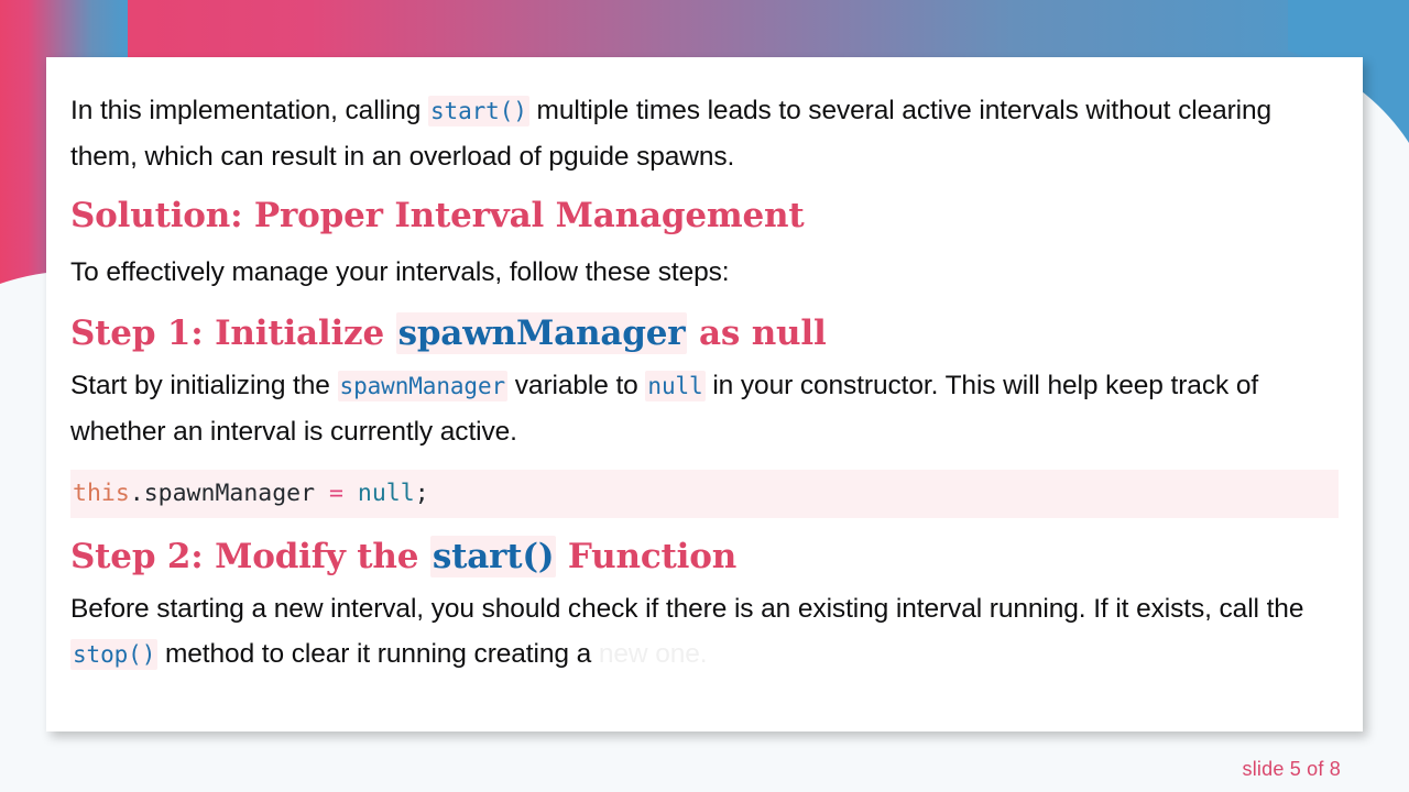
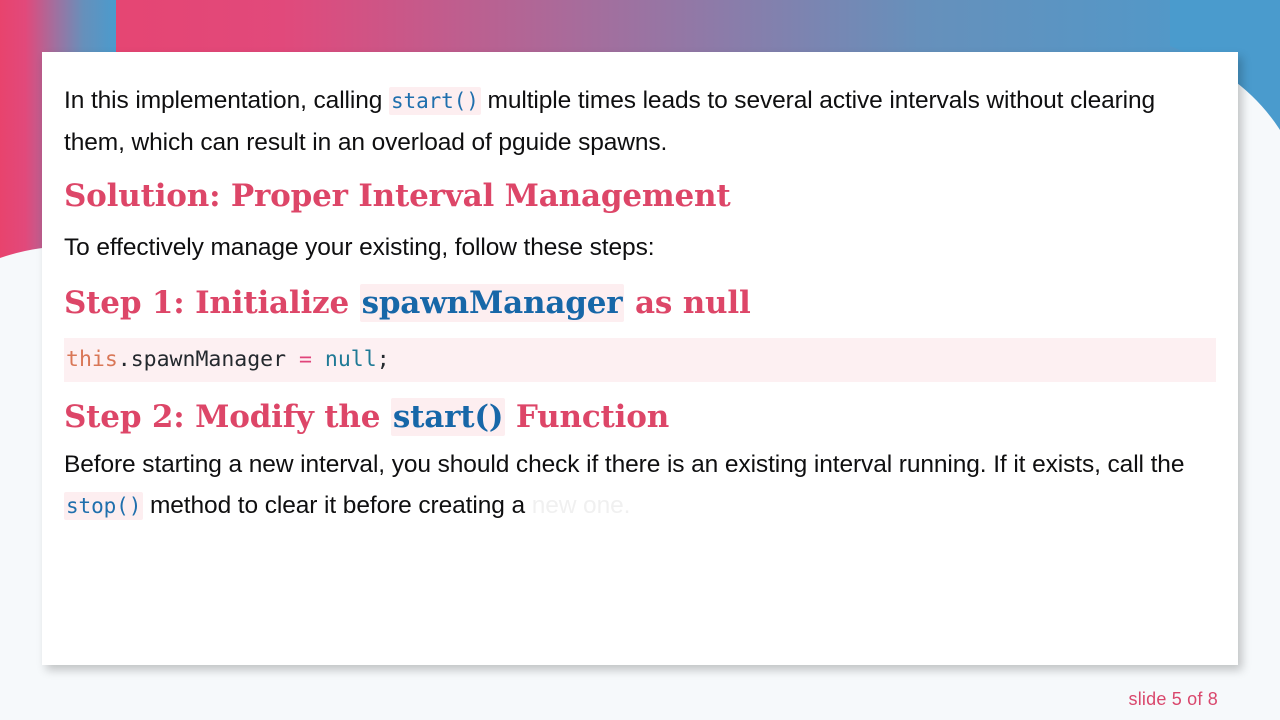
  In this implementation, calling start() multiple times leads to several active intervals without clearing them, which can result in an overload of pguide spawns.
  Solution: Proper Interval Management
- To effectively manage your intervals, follow these steps:
+ To effectively manage your existing, follow these steps:
  Step 1: Initialize spawnManager as null
- Start by initializing the spawnManager variable to null in your constructor. This will help keep track of whether an interval is currently active.
  this.spawnManager = null;
  Step 2: Modify the start() Function
- Before starting a new interval, you should check if there is an existing interval running. If it exists, call the stop() method to clear it running creating a
+ Before starting a new interval, you should check if there is an existing interval running. If it exists, call the stop() method to clear it before creating a
  slide 5 of 8
